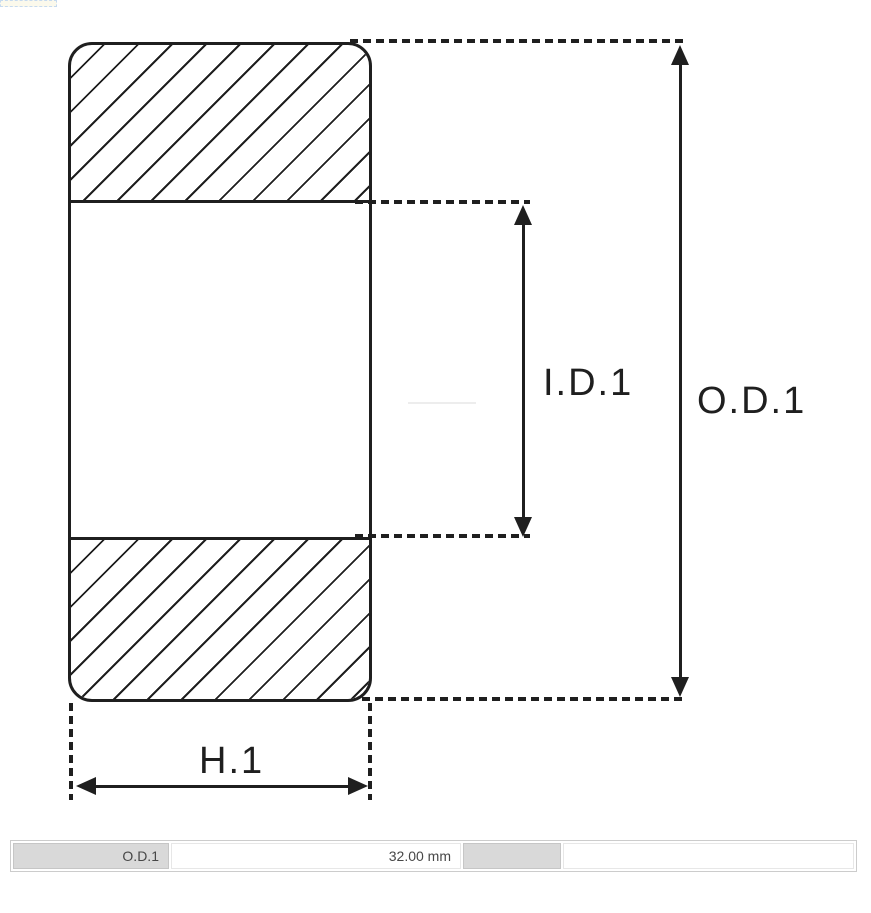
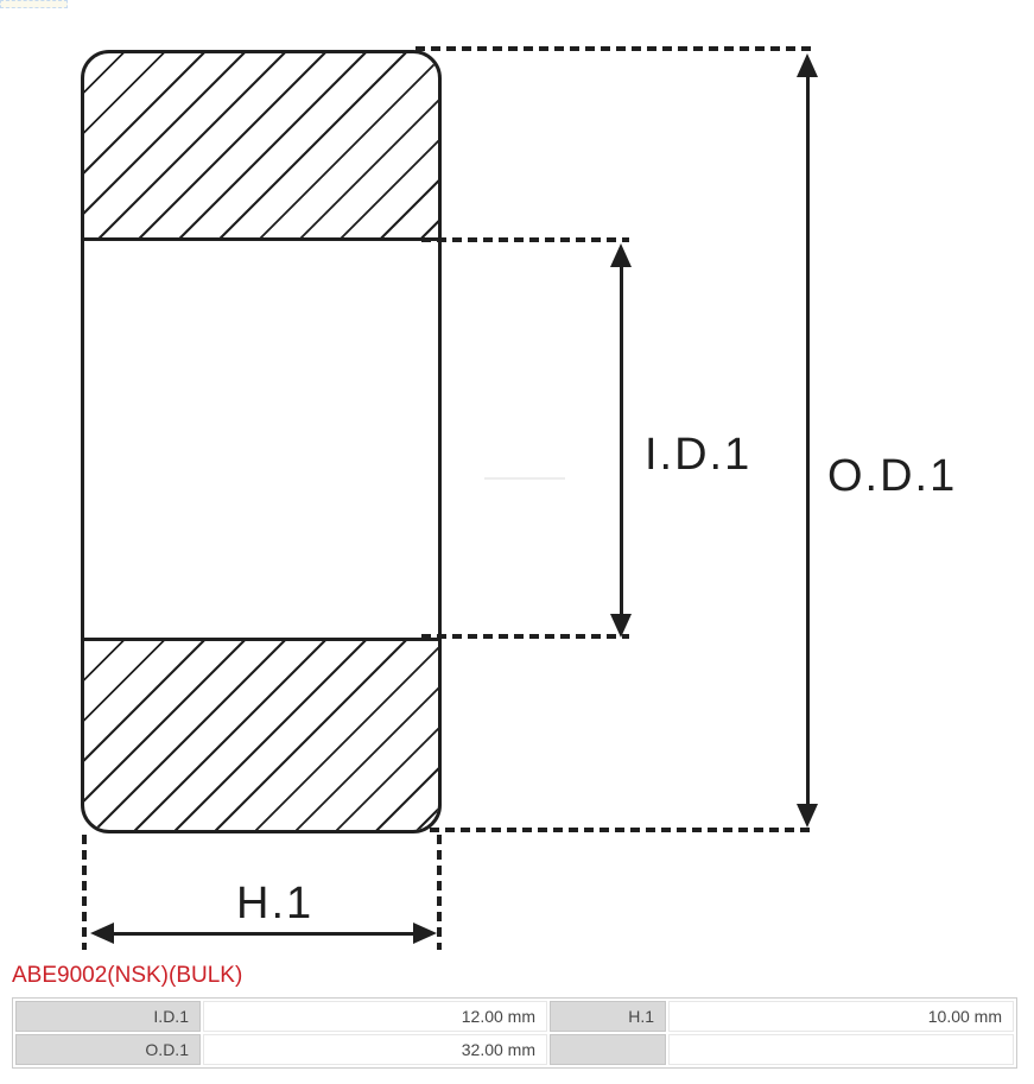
  I.D.1
  O.D.1
  H.1
+ ABE9002(NSK)(BULK)
+ I.D.1	12.00 mm	H.1	10.00 mm
  O.D.1	32.00 mm
